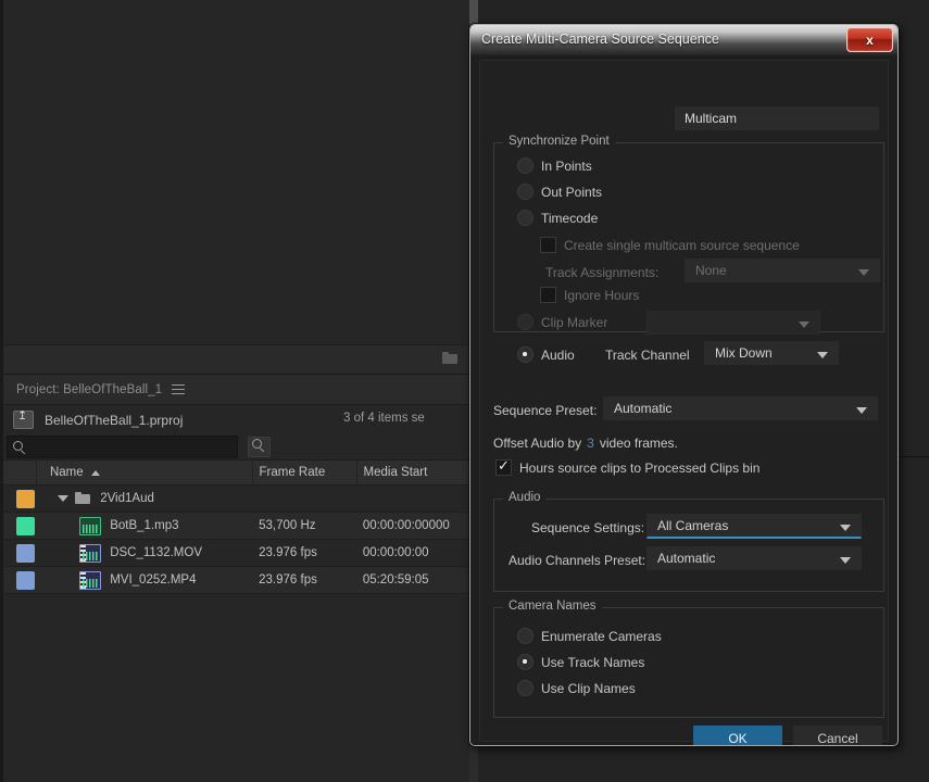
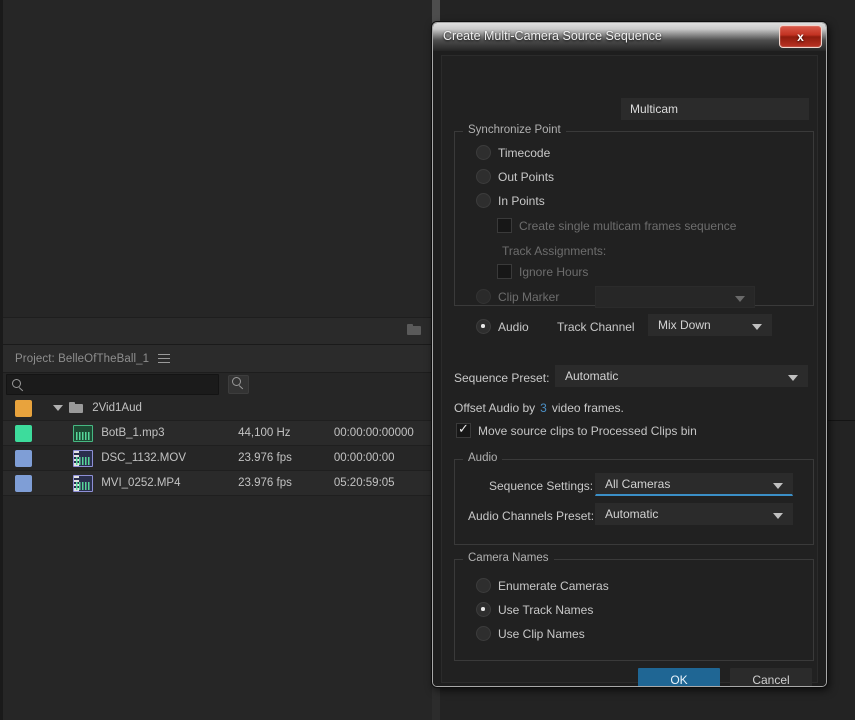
  Project: BelleOfTheBall_1
- BelleOfTheBall_1.prproj
- 3 of 4 items se
- Name
- Frame Rate
- Media Start
  2Vid1Aud
  BotB_1.mp3
- 53,700 Hz
+ 44,100 Hz
  00:00:00:00000
  DSC_1132.MOV
  23.976 fps
  00:00:00:00
  MVI_0252.MP4
  23.976 fps
  05:20:59:05
  Create Multi-Camera Source Sequence
  x
  Multicam
  Synchronize Point
- In Points
+ Timecode
  Out Points
- Timecode
+ In Points
- Create single multicam source sequence
+ Create single multicam frames sequence
  Track Assignments:
- None
  Ignore Hours
  Clip Marker
  Audio
  Track Channel
  Mix Down
  Sequence Preset:
  Automatic
  Offset Audio by
  3
  video frames.
- Hours source clips to Processed Clips bin
+ Move source clips to Processed Clips bin
  Audio
  Sequence Settings:
  All Cameras
  Audio Channels Preset:
  Automatic
  Camera Names
  Enumerate Cameras
  Use Track Names
  Use Clip Names
  OK
  Cancel
